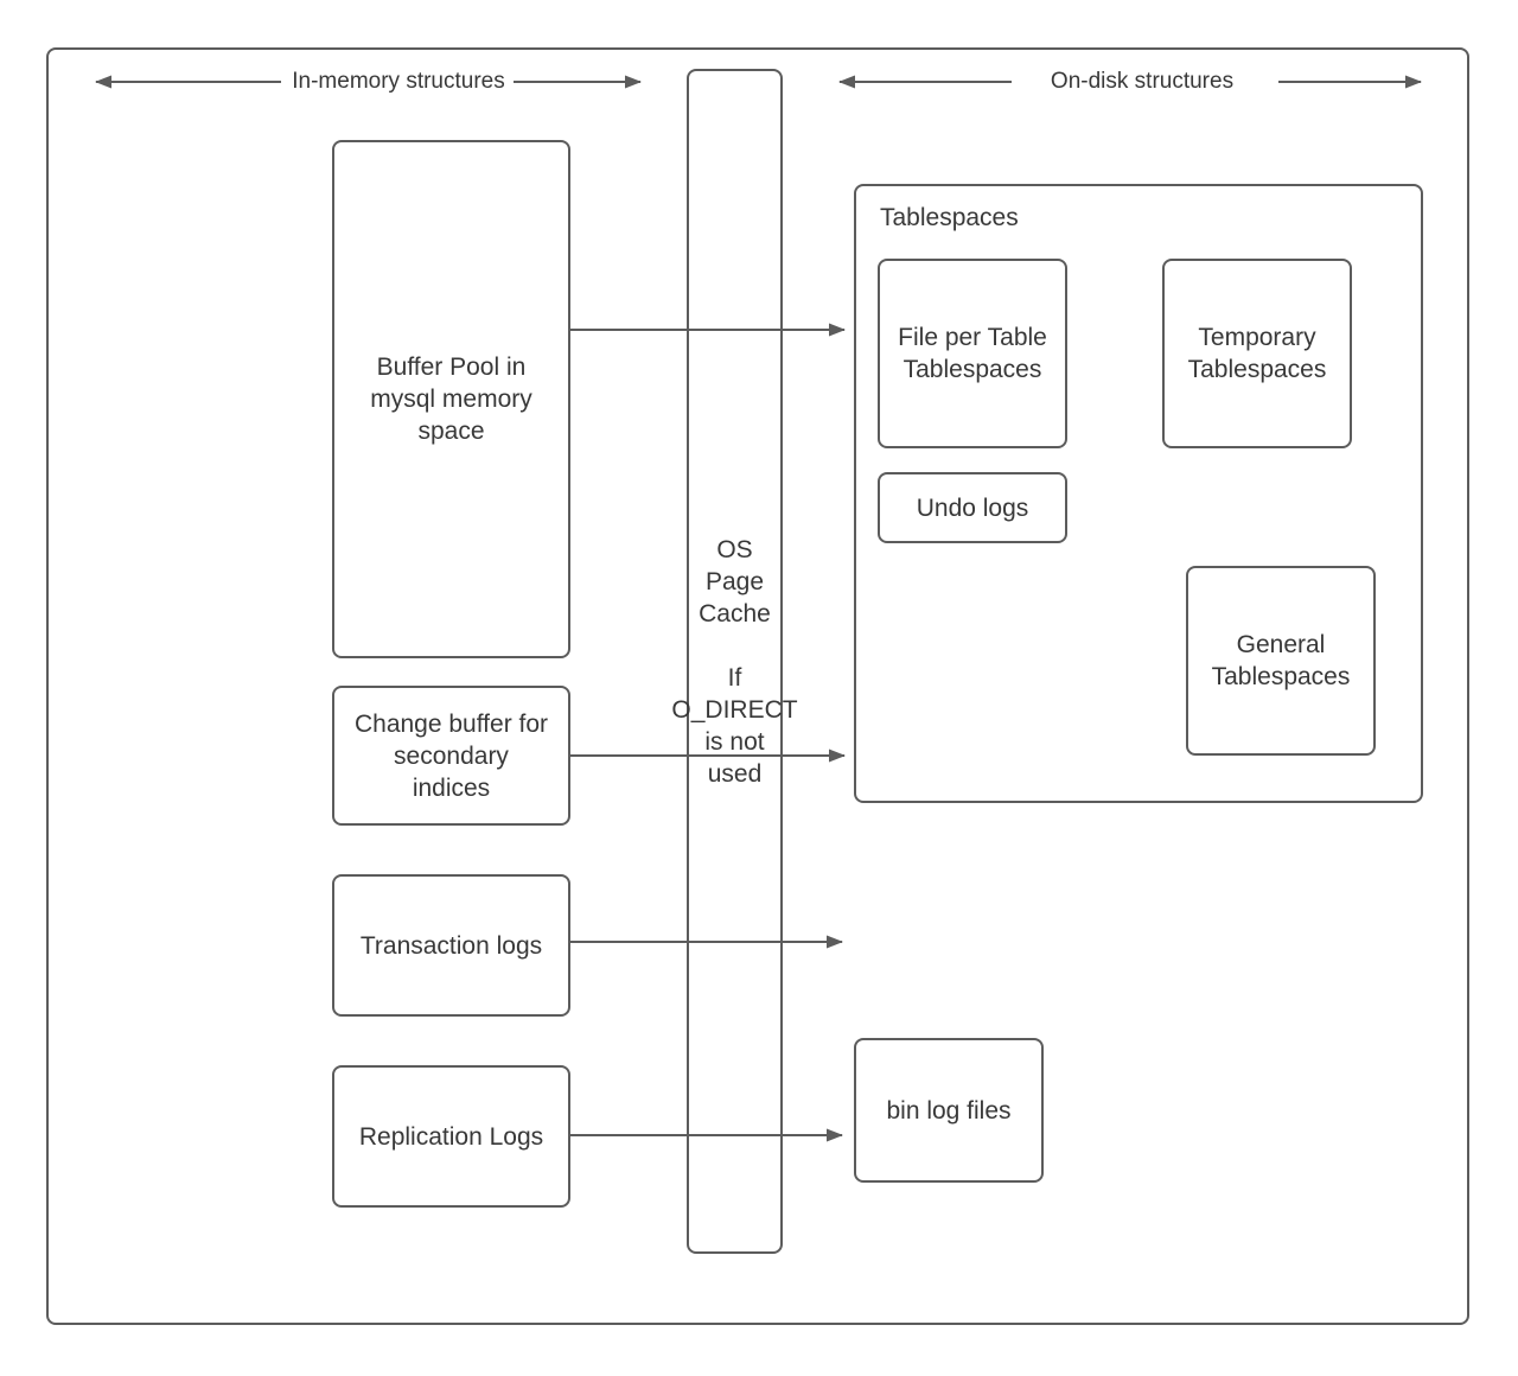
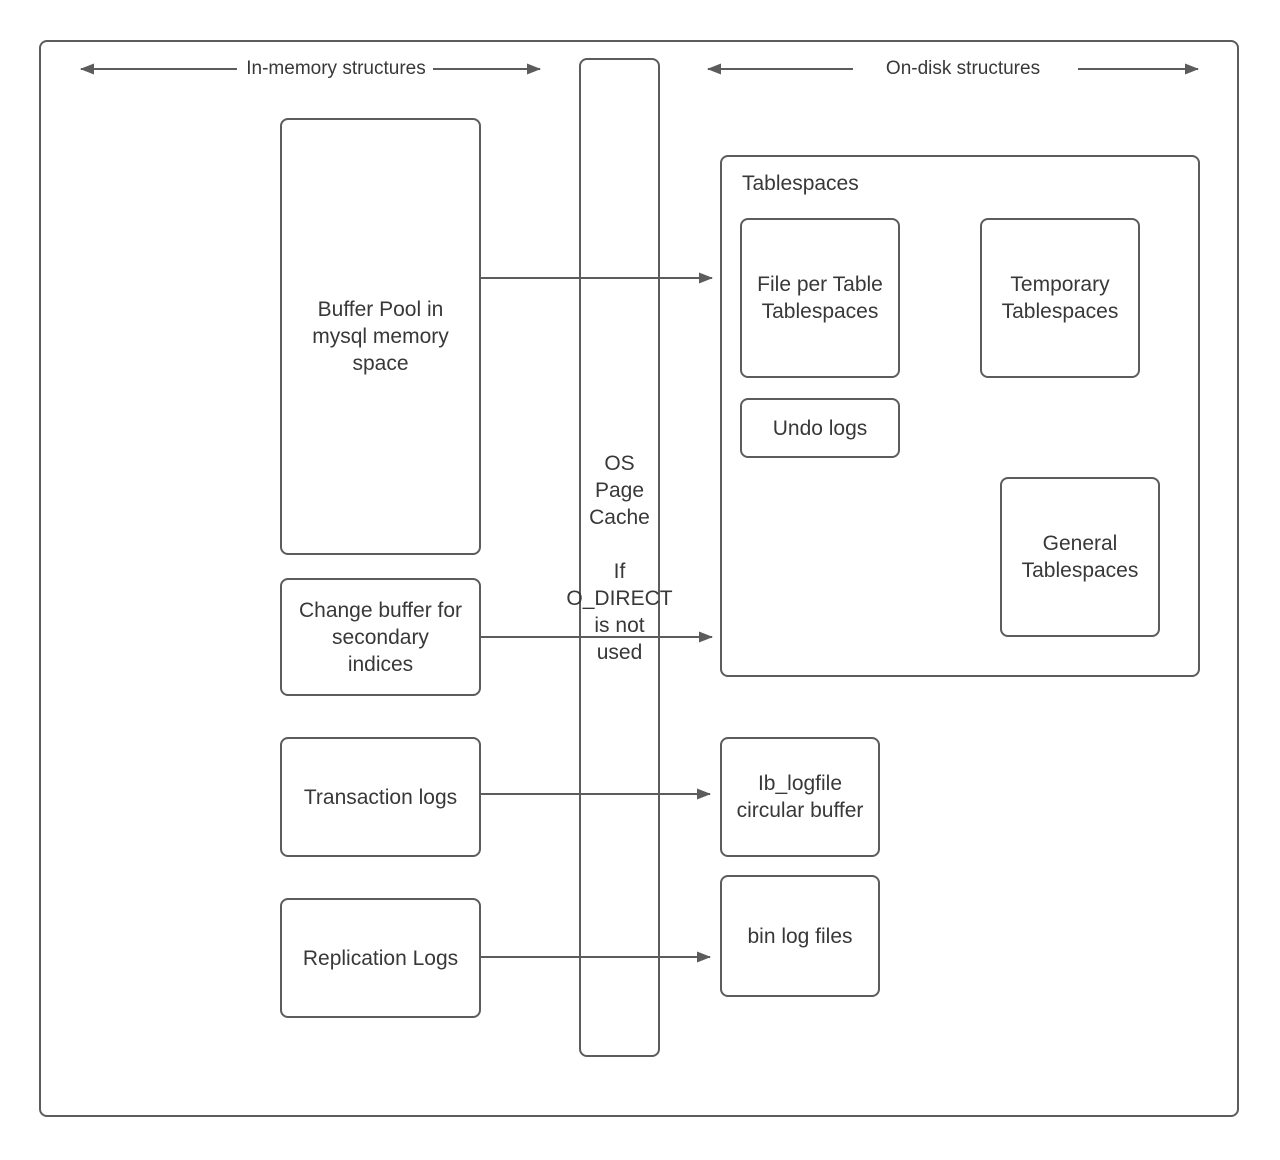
  In-memory structures
  On-disk structures
  Buffer Pool in
  mysql memory
  space
  Change buffer for
  secondary
  indices
  Transaction logs
  Replication Logs
  OS
  Page
  Cache
  If
  _DIREC
  is not
  used
  Tablespaces
  File per Table
  Tablespaces
  Temporary
  Tablespaces
  Undo logs
  General
  Tablespaces
+ Ib_logfile
+ circular buffer
  bin log files
